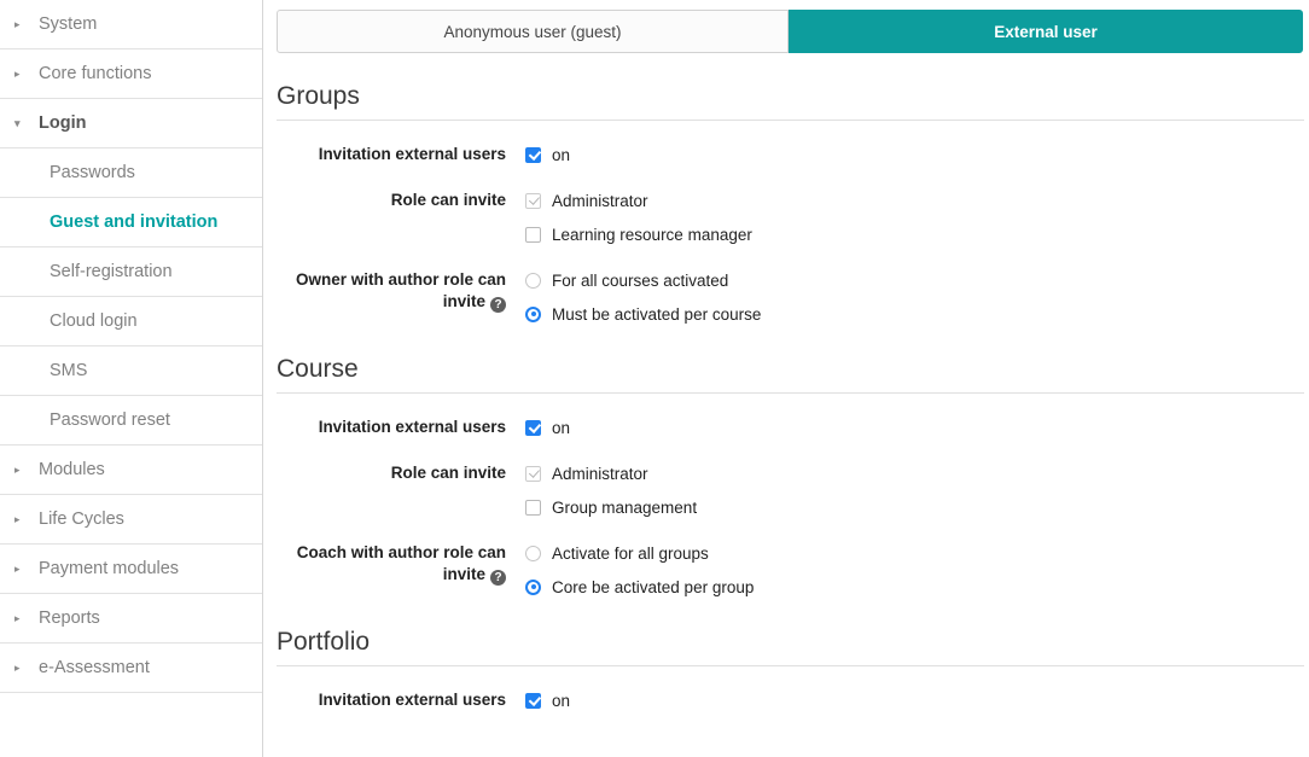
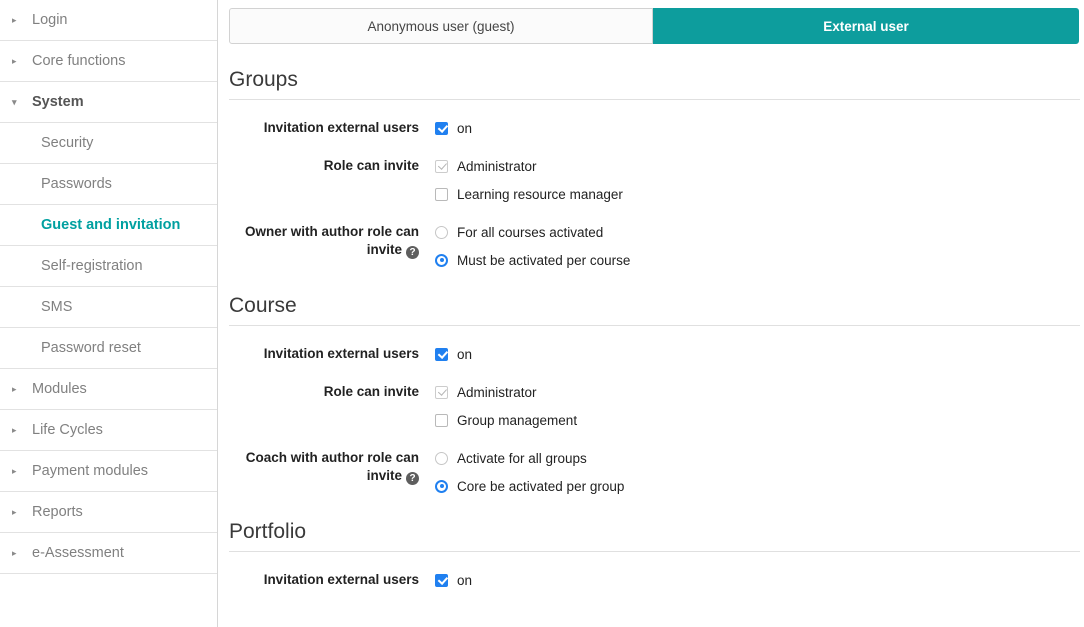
  ▸
- System
+ Login
  ▸
  Core functions
  ▾
- Login
+ System
+ Security
  Passwords
  Guest and invitation
  Self-registration
- Cloud login
  SMS
  Password reset
  ▸
  Modules
  ▸
  Life Cycles
  ▸
  Payment modules
  ▸
  Reports
  ▸
  e-Assessment
  Anonymous user (guest)
  External user
  Groups
  Invitation external users
  on
  Role can invite
  Administrator
  Learning resource manager
  Owner with author role can
  invite ?
  For all courses activated
  Must be activated per course
  Course
  Invitation external users
  on
  Role can invite
  Administrator
  Group management
  Coach with author role can
  invite ?
  Activate for all groups
  Core be activated per group
  Portfolio
  Invitation external users
  on
